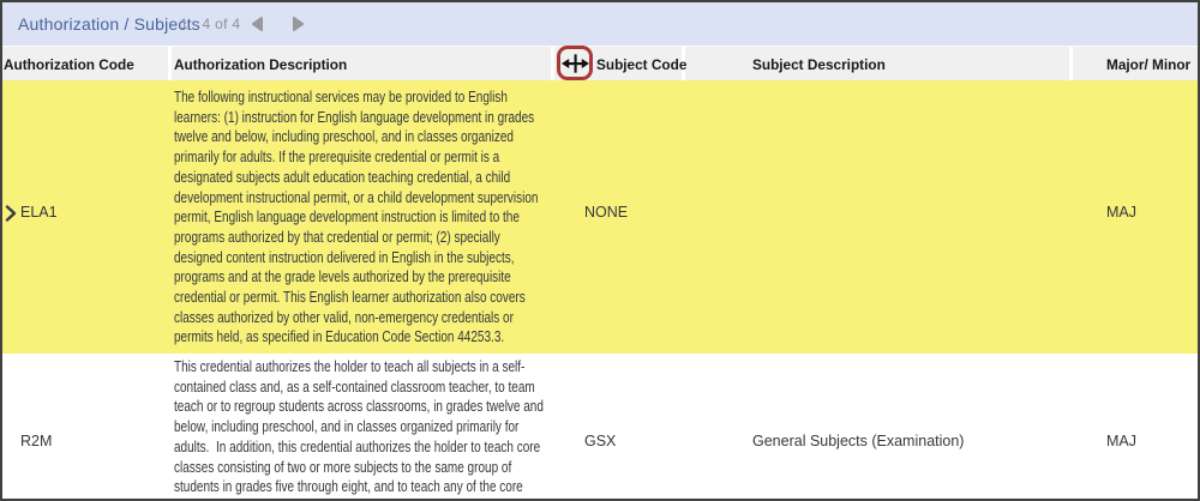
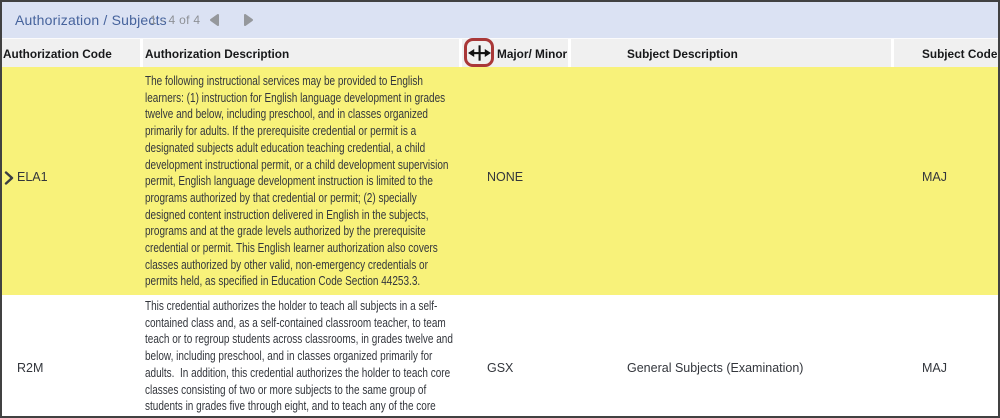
  Authorization / Subjects
  1 - 4 of 4
  Authorization Code
  Authorization Description
- Subject Code
+ Major/ Minor
  Subject Description
- Major/ Minor
+ Subject Code
  ELA1
  The following instructional services may be provided to English
  learners: (1) instruction for English language development in grades
  twelve and below, including preschool, and in classes organized
  primarily for adults. If the prerequisite credential or permit is a
  designated subjects adult education teaching credential, a child
  development instructional permit, or a child development supervision
  permit, English language development instruction is limited to the
  programs authorized by that credential or permit; (2) specially
  designed content instruction delivered in English in the subjects,
  programs and at the grade levels authorized by the prerequisite
  credential or permit. This English learner authorization also covers
  classes authorized by other valid, non-emergency credentials or
  permits held, as specified in Education Code Section 44253.3.
  NONE
  MAJ
  R2M
  This credential authorizes the holder to teach all subjects in a self-
  contained class and, as a self-contained classroom teacher, to team
  teach or to regroup students across classrooms, in grades twelve and
  below, including preschool, and in classes organized primarily for
  adults. In addition, this credential authorizes the holder to teach core
  classes consisting of two or more subjects to the same group of
  students in grades five through eight, and to teach any of the core
  GSX
  General Subjects (Examination)
  MAJ
